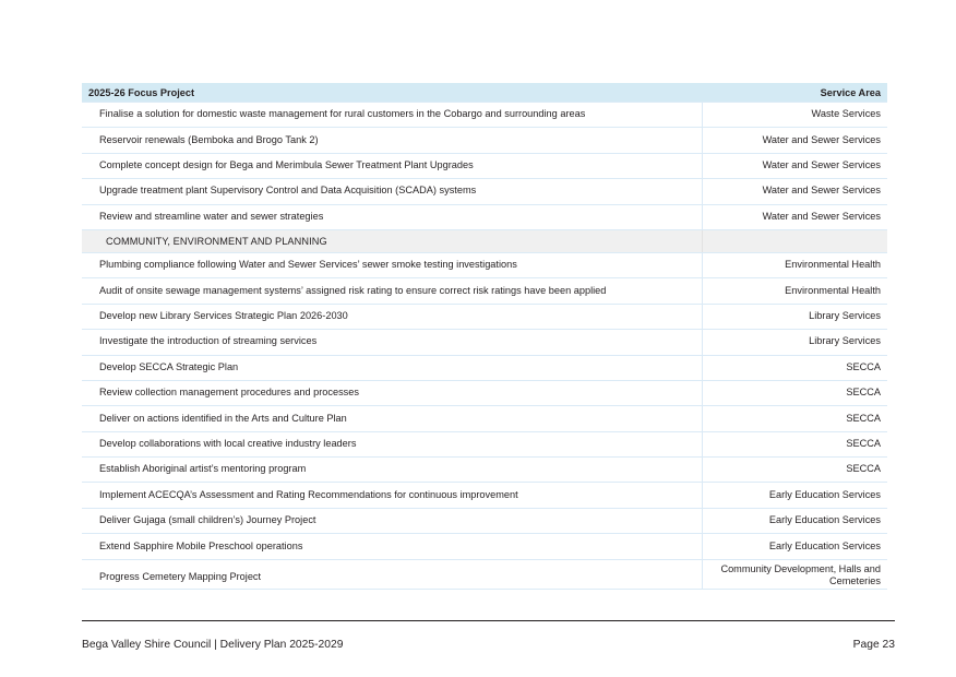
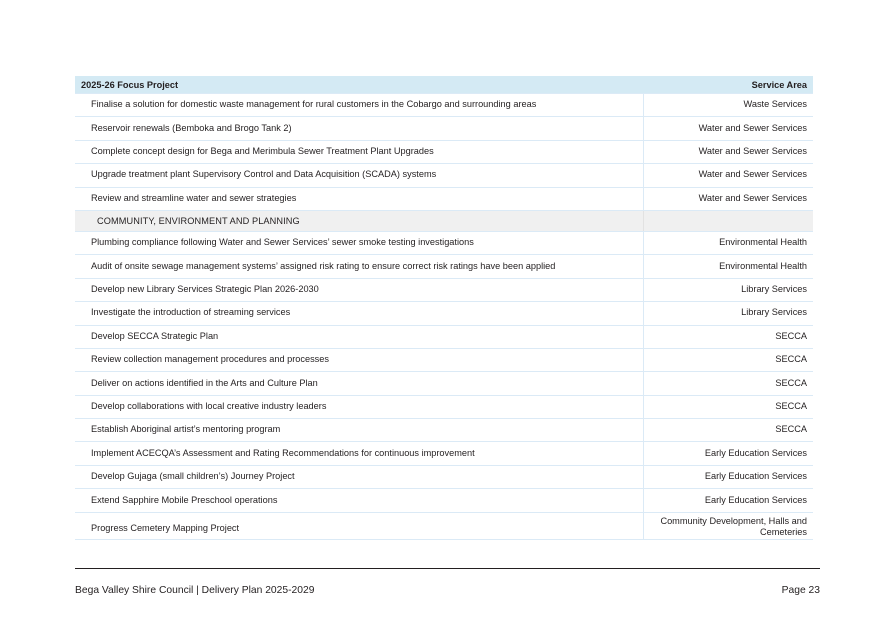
  2025-26 Focus Project	Service Area
  Finalise a solution for domestic waste management for rural customers in the Cobargo and surrounding areas	Waste Services
  Reservoir renewals (Bemboka and Brogo Tank 2)	Water and Sewer Services
  Complete concept design for Bega and Merimbula Sewer Treatment Plant Upgrades	Water and Sewer Services
  Upgrade treatment plant Supervisory Control and Data Acquisition (SCADA) systems	Water and Sewer Services
  Review and streamline water and sewer strategies	Water and Sewer Services
  COMMUNITY, ENVIRONMENT AND PLANNING
  Plumbing compliance following Water and Sewer Services’ sewer smoke testing investigations	Environmental Health
  Audit of onsite sewage management systems’ assigned risk rating to ensure correct risk ratings have been applied	Environmental Health
  Develop new Library Services Strategic Plan 2026-2030	Library Services
  Investigate the introduction of streaming services	Library Services
  Develop SECCA Strategic Plan	SECCA
  Review collection management procedures and processes	SECCA
  Deliver on actions identified in the Arts and Culture Plan	SECCA
  Develop collaborations with local creative industry leaders	SECCA
  Establish Aboriginal artist’s mentoring program	SECCA
  Implement ACECQA’s Assessment and Rating Recommendations for continuous improvement	Early Education Services
- Deliver Gujaga (small children’s) Journey Project	Early Education Services
+ Develop Gujaga (small children’s) Journey Project	Early Education Services
  Extend Sapphire Mobile Preschool operations	Early Education Services
  Progress Cemetery Mapping Project	Community Development, Halls and Cemeteries
  Bega Valley Shire Council | Delivery Plan 2025-2029
  Page 23
